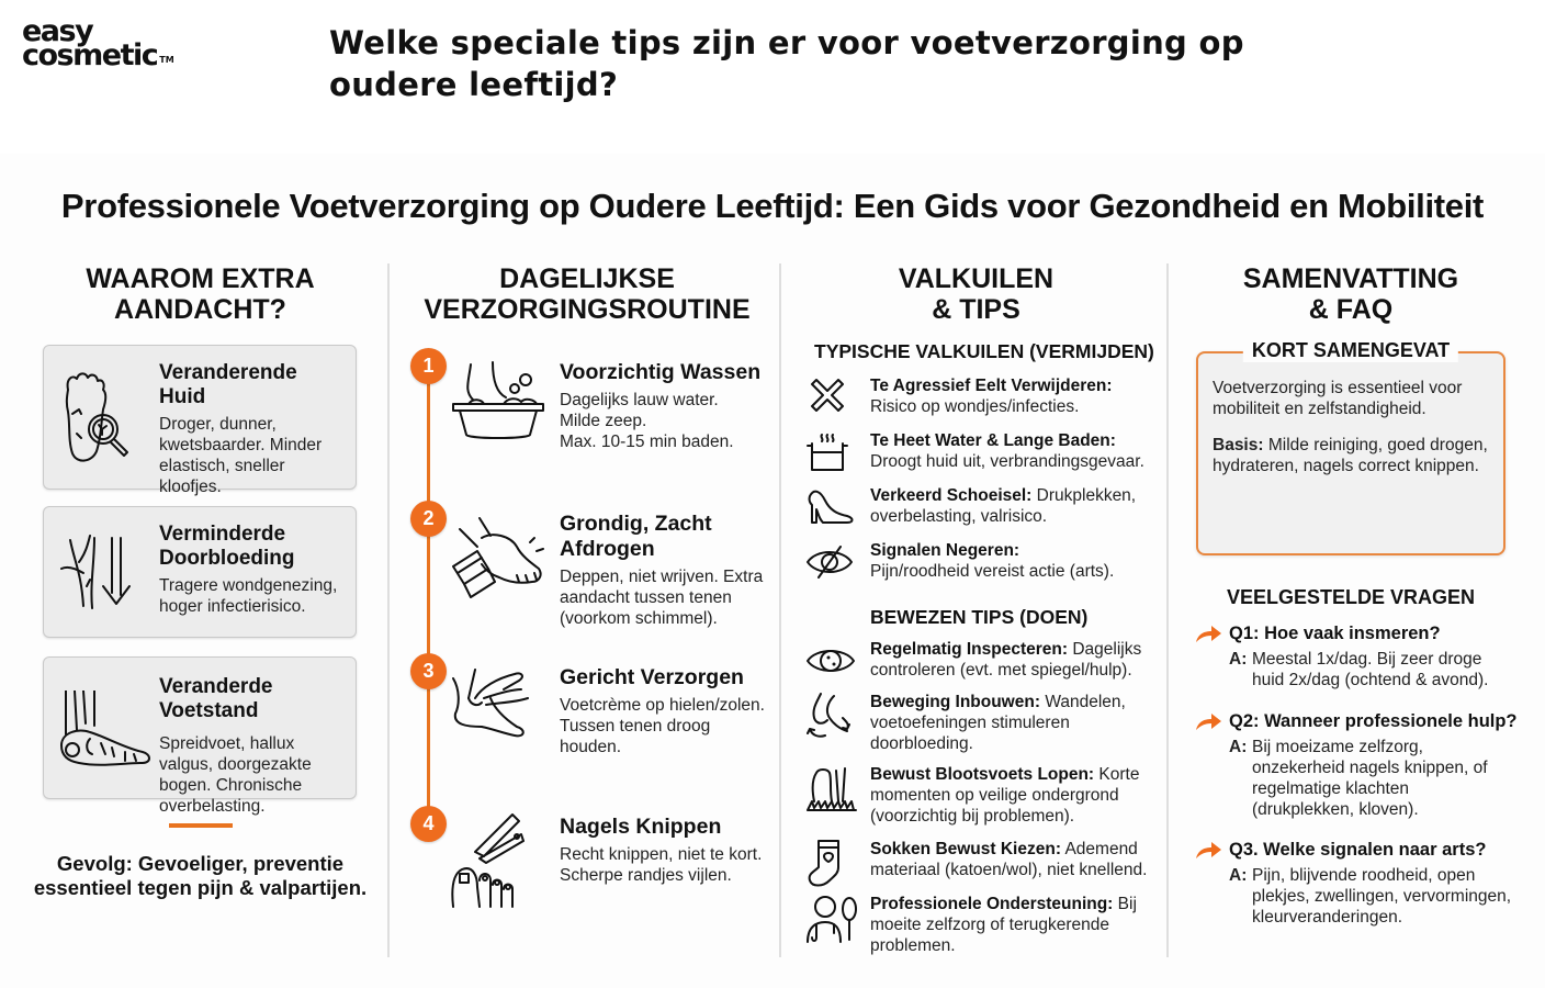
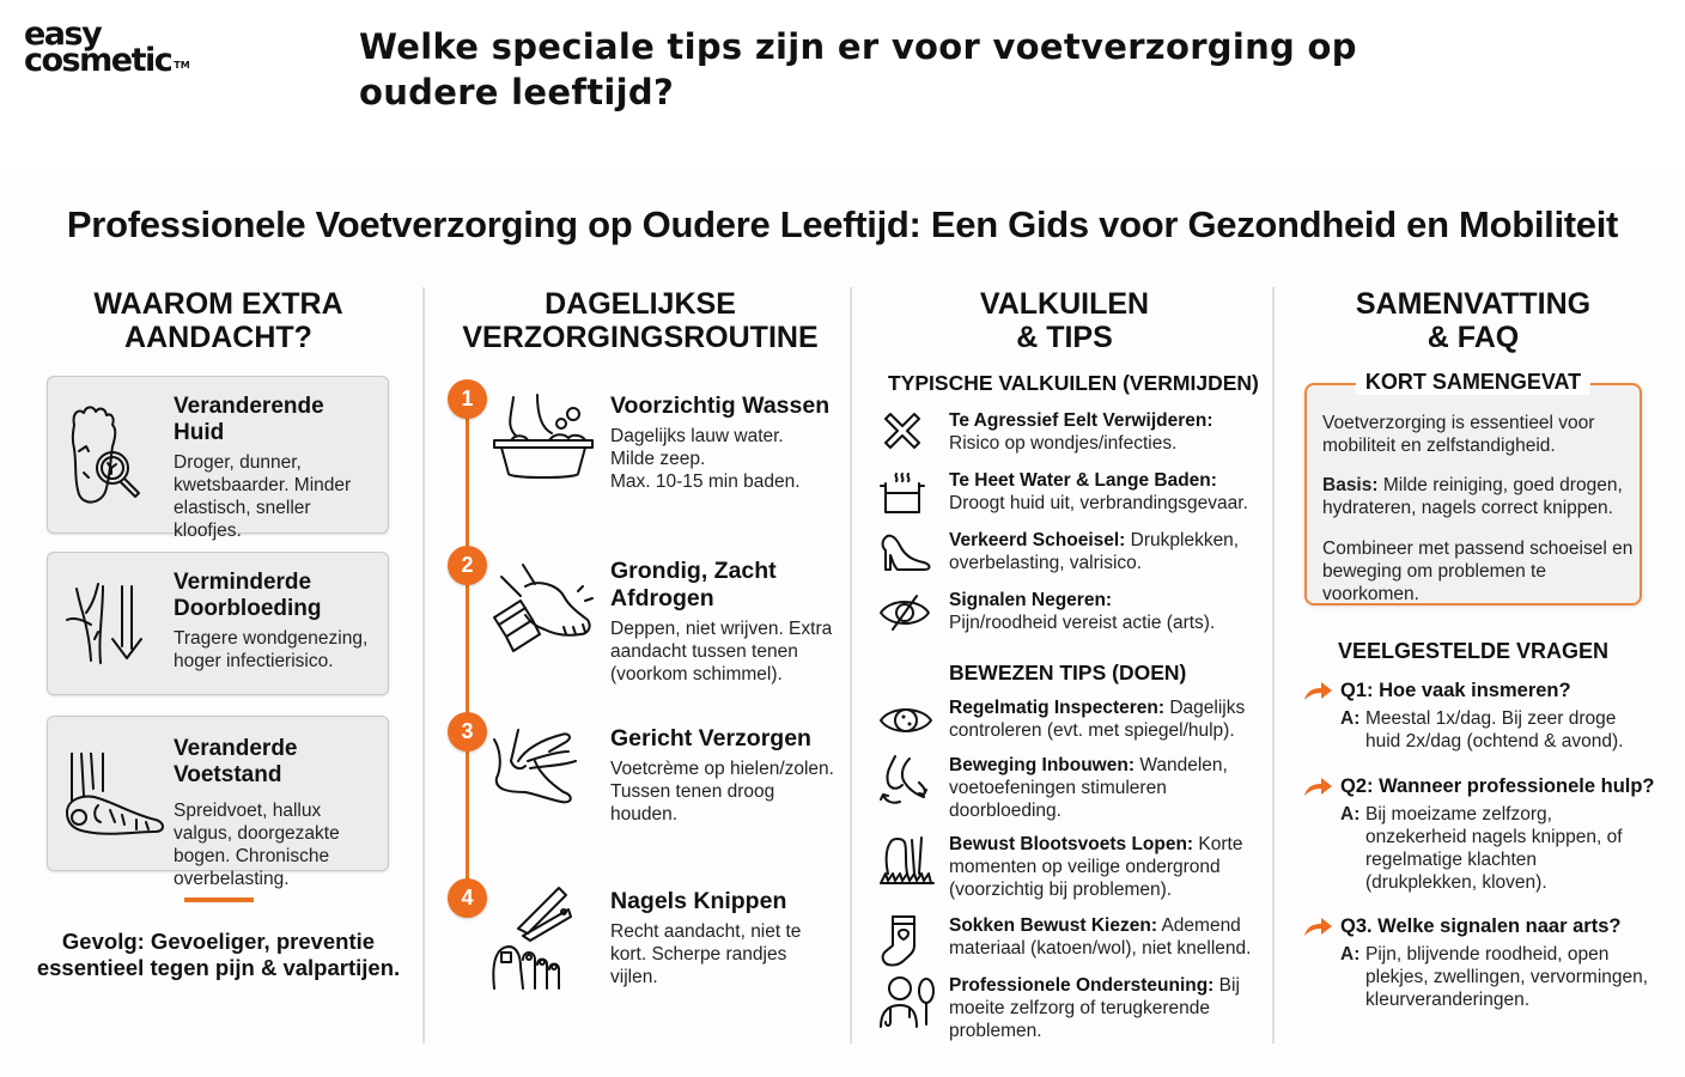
  easy
  cosmetic TM
  Welke speciale tips zijn er voor voetverzorging op oudere leeftijd?
  Professionele Voetverzorging op Oudere Leeftijd: Een Gids voor Gezondheid en Mobiliteit
  WAAROM EXTRA
  AANDACHT?
  Veranderende Huid
  Droger, dunner, kwetsbaarder. Minder elastisch, sneller kloofjes.
  Verminderde Doorbloeding
  Tragere wondgenezing, hoger infectierisico.
  Veranderde Voetstand
  Spreidvoet, hallux valgus, doorgezakte bogen. Chronische overbelasting.
  Gevolg: Gevoeliger, preventie essentieel tegen pijn & valpartijen.
  DAGELIJKSE
  VERZORGINGSROUTINE
  1
  Voorzichtig Wassen
  Dagelijks lauw water.
  Milde zeep.
  Max. 10-15 min baden.
  2
  Grondig, Zacht Afdrogen
  Deppen, niet wrijven. Extra aandacht tussen tenen (voorkom schimmel).
  3
  Gericht Verzorgen
  Voetcrème op hielen/zolen. Tussen tenen droog houden.
  4
  Nagels Knippen
- Recht knippen, niet te kort. Scherpe randjes vijlen.
+ Recht aandacht, niet te kort. Scherpe randjes vijlen.
  VALKUILEN
  & TIPS
  TYPISCHE VALKUILEN (VERMIJDEN)
  Te Agressief Eelt Verwijderen: Risico op wondjes/infecties.
  Te Heet Water & Lange Baden: Droogt huid uit, verbrandingsgevaar.
  Verkeerd Schoeisel: Drukplekken, overbelasting, valrisico.
  Signalen Negeren:
  Pijn/roodheid vereist actie (arts).
  BEWEZEN TIPS (DOEN)
  Regelmatig Inspecteren: Dagelijks controleren (evt. met spiegel/hulp).
  Beweging Inbouwen: Wandelen, voetoefeningen stimuleren doorbloeding.
  Bewust Blootsvoets Lopen: Korte momenten op veilige ondergrond (voorzichtig bij problemen).
  Sokken Bewust Kiezen: Ademend materiaal (katoen/wol), niet knellend.
  Professionele Ondersteuning: Bij moeite zelfzorg of terugkerende problemen.
  SAMENVATTING
  & FAQ
  KORT SAMENGEVAT
  Voetverzorging is essentieel voor mobiliteit en zelfstandigheid.
  Basis: Milde reiniging, goed drogen, hydrateren, nagels correct knippen.
+ Combineer met passend schoeisel en beweging om problemen te voorkomen.
  VEELGESTELDE VRAGEN
  Q1: Hoe vaak insmeren?
  A:
  Meestal 1x/dag. Bij zeer droge huid 2x/dag (ochtend & avond).
  Q2: Wanneer professionele hulp?
  A:
  Bij moeizame zelfzorg, onzekerheid nagels knippen, of regelmatige klachten (drukplekken, kloven).
  Q3. Welke signalen naar arts?
  A:
  Pijn, blijvende roodheid, open plekjes, zwellingen, vervormingen, kleurveranderingen.
